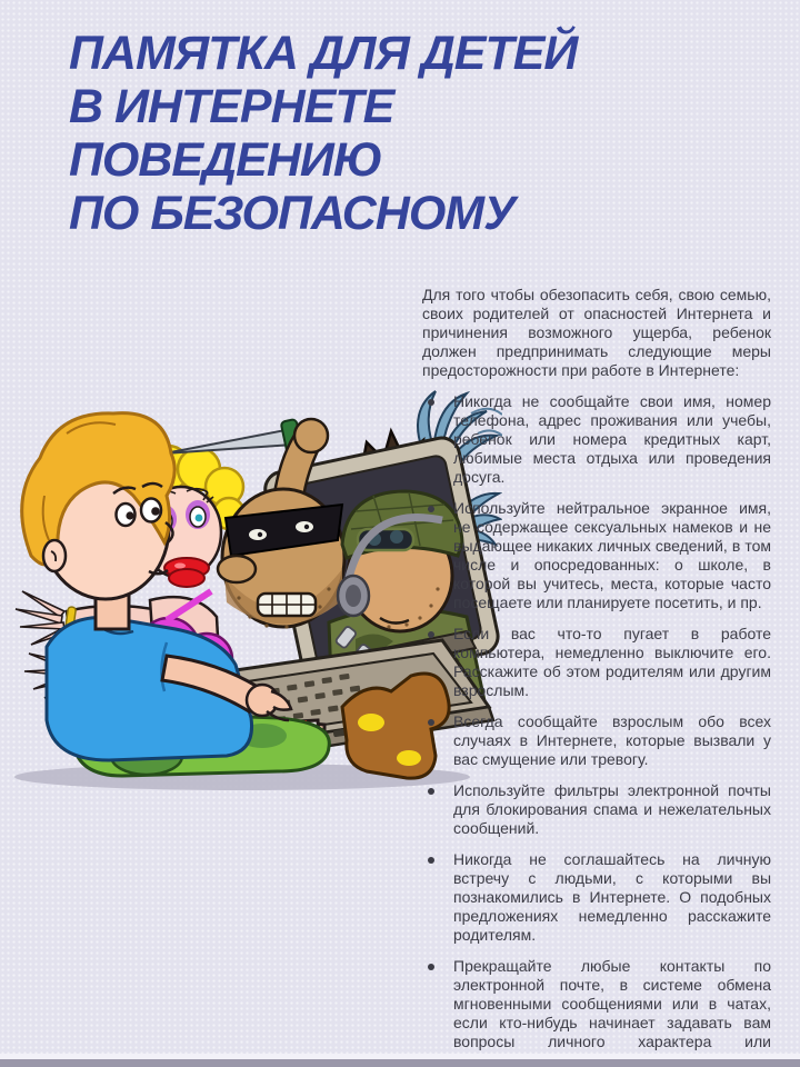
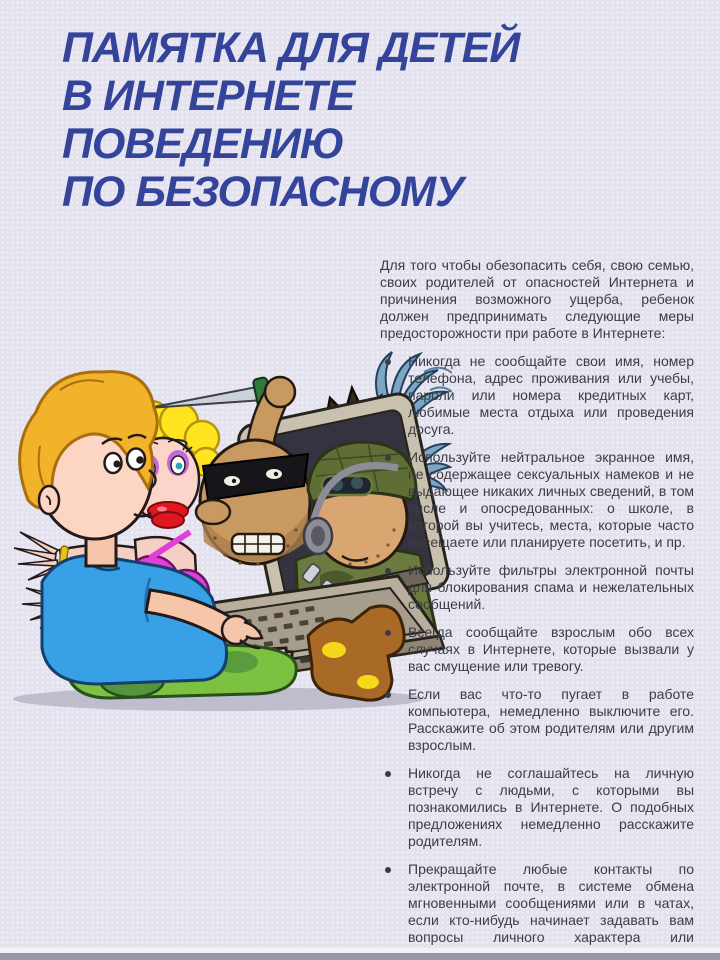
  ПАМЯТКА ДЛЯ ДЕТЕЙ
  В ИНТЕРНЕТЕ
  ПОВЕДЕНИЮ
  ПО БЕЗОПАСНОМУ
  Для того чтобы обезопасить себя, свою семью, своих родителей от опасностей Интернета и причинения возможного ущерба, ребенок должен предпринимать следующие меры предосторожности при работе в Интернете:
- Никогда не сообщайте свои имя, номер телефона, адрес проживания или учебы, ребенок или номера кредитных карт, любимые места отдыха или проведения досуга.
+ Никогда не сообщайте свои имя, номер телефона, адрес проживания или учебы, пароли или номера кредитных карт, любимые места отдыха или проведения досуга.
  Используйте нейтральное экранное имя, не содержащее сексуальных намеков и не выдающее никаких личных сведений, в том числе и опосредованных: о школе, в которой вы учитесь, места, которые часто посещаете или планируете посетить, и пр.
- Если вас что-то пугает в работе компьютера, немедленно выключите его. Расскажите об этом родителям или другим взрослым.
+ Используйте фильтры электронной почты для блокирования спама и нежелательных сообщений.
  Всегда сообщайте взрослым обо всех случаях в Интернете, которые вызвали у вас смущение или тревогу.
- Используйте фильтры электронной почты для блокирования спама и нежелательных сообщений.
+ Если вас что-то пугает в работе компьютера, немедленно выключите его. Расскажите об этом родителям или другим взрослым.
  Никогда не соглашайтесь на личную встречу с людьми, с которыми вы познакомились в Интернете. О подобных предложениях немедленно расскажите родителям.
  Прекращайте любые контакты по электронной почте, в системе обмена мгновенными сообщениями или в чатах, если кто-нибудь начинает задавать вам вопросы личного характера или
